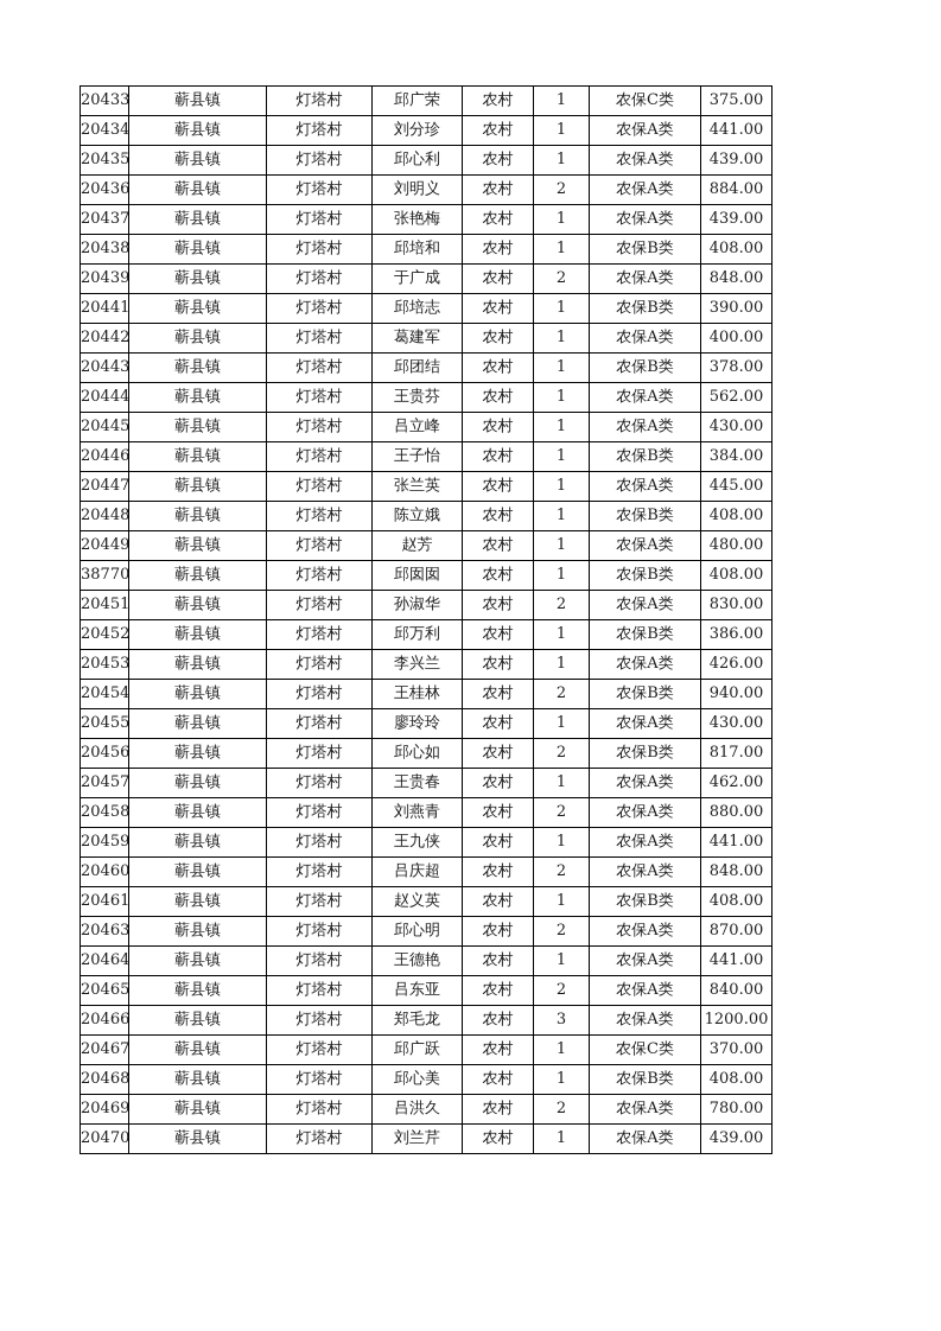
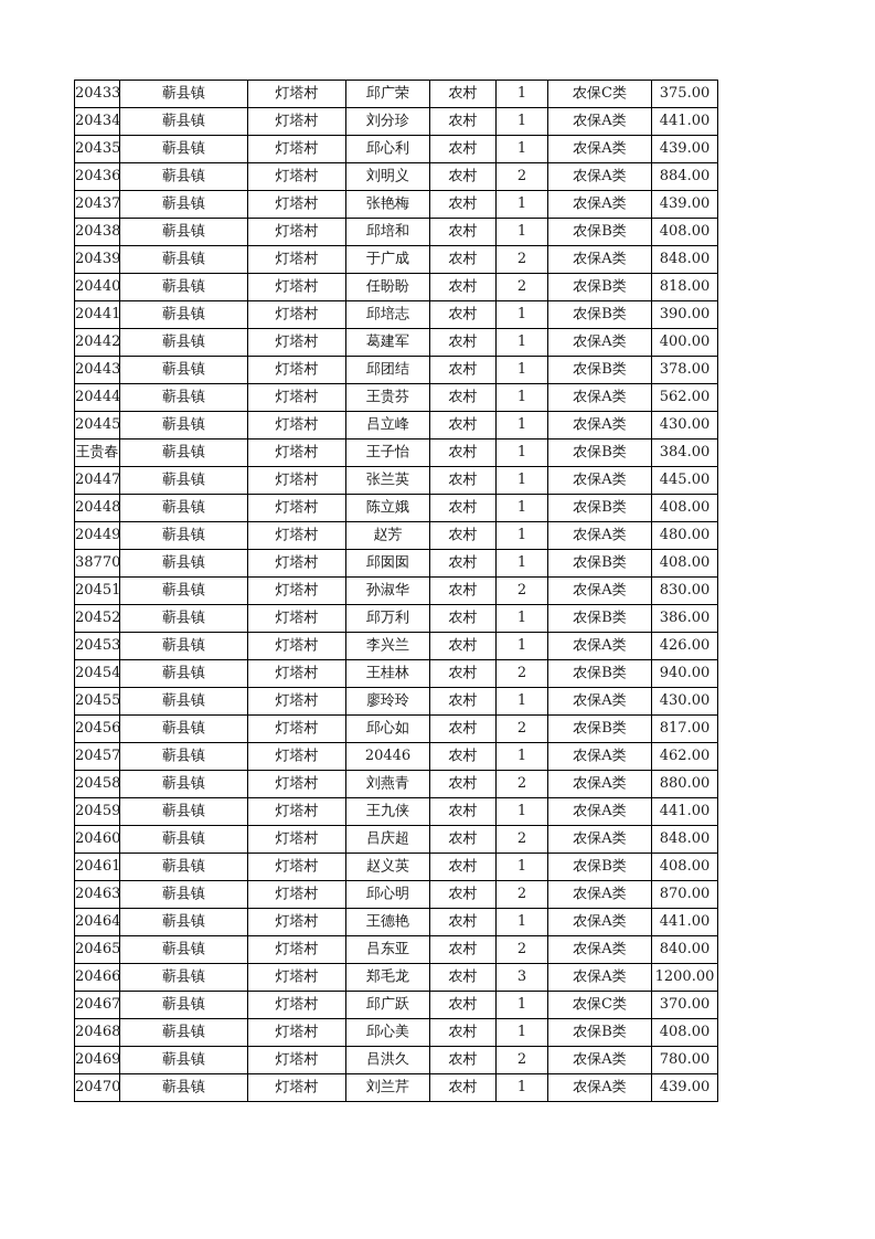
  20433	蕲县镇	灯塔村	邱广荣	农村	1	农保C类	375.00
  20434	蕲县镇	灯塔村	刘分珍	农村	1	农保A类	441.00
  20435	蕲县镇	灯塔村	邱心利	农村	1	农保A类	439.00
  20436	蕲县镇	灯塔村	刘明义	农村	2	农保A类	884.00
  20437	蕲县镇	灯塔村	张艳梅	农村	1	农保A类	439.00
  20438	蕲县镇	灯塔村	邱培和	农村	1	农保B类	408.00
  20439	蕲县镇	灯塔村	于广成	农村	2	农保A类	848.00
+ 20440	蕲县镇	灯塔村	任盼盼	农村	2	农保B类	818.00
  20441	蕲县镇	灯塔村	邱培志	农村	1	农保B类	390.00
  20442	蕲县镇	灯塔村	葛建军	农村	1	农保A类	400.00
  20443	蕲县镇	灯塔村	邱团结	农村	1	农保B类	378.00
  20444	蕲县镇	灯塔村	王贵芬	农村	1	农保A类	562.00
  20445	蕲县镇	灯塔村	吕立峰	农村	1	农保A类	430.00
- 20446	蕲县镇	灯塔村	王子怡	农村	1	农保B类	384.00
+ 王贵春	蕲县镇	灯塔村	王子怡	农村	1	农保B类	384.00
  20447	蕲县镇	灯塔村	张兰英	农村	1	农保A类	445.00
  20448	蕲县镇	灯塔村	陈立娥	农村	1	农保B类	408.00
  20449	蕲县镇	灯塔村	赵芳	农村	1	农保A类	480.00
  38770	蕲县镇	灯塔村	邱囡囡	农村	1	农保B类	408.00
  20451	蕲县镇	灯塔村	孙淑华	农村	2	农保A类	830.00
  20452	蕲县镇	灯塔村	邱万利	农村	1	农保B类	386.00
  20453	蕲县镇	灯塔村	李兴兰	农村	1	农保A类	426.00
  20454	蕲县镇	灯塔村	王桂林	农村	2	农保B类	940.00
  20455	蕲县镇	灯塔村	廖玲玲	农村	1	农保A类	430.00
  20456	蕲县镇	灯塔村	邱心如	农村	2	农保B类	817.00
- 20457	蕲县镇	灯塔村	王贵春	农村	1	农保A类	462.00
+ 20457	蕲县镇	灯塔村	20446	农村	1	农保A类	462.00
  20458	蕲县镇	灯塔村	刘燕青	农村	2	农保A类	880.00
  20459	蕲县镇	灯塔村	王九侠	农村	1	农保A类	441.00
  20460	蕲县镇	灯塔村	吕庆超	农村	2	农保A类	848.00
  20461	蕲县镇	灯塔村	赵义英	农村	1	农保B类	408.00
  20463	蕲县镇	灯塔村	邱心明	农村	2	农保A类	870.00
  20464	蕲县镇	灯塔村	王德艳	农村	1	农保A类	441.00
  20465	蕲县镇	灯塔村	吕东亚	农村	2	农保A类	840.00
  20466	蕲县镇	灯塔村	郑毛龙	农村	3	农保A类	1200.00
  20467	蕲县镇	灯塔村	邱广跃	农村	1	农保C类	370.00
  20468	蕲县镇	灯塔村	邱心美	农村	1	农保B类	408.00
  20469	蕲县镇	灯塔村	吕洪久	农村	2	农保A类	780.00
  20470	蕲县镇	灯塔村	刘兰芹	农村	1	农保A类	439.00
